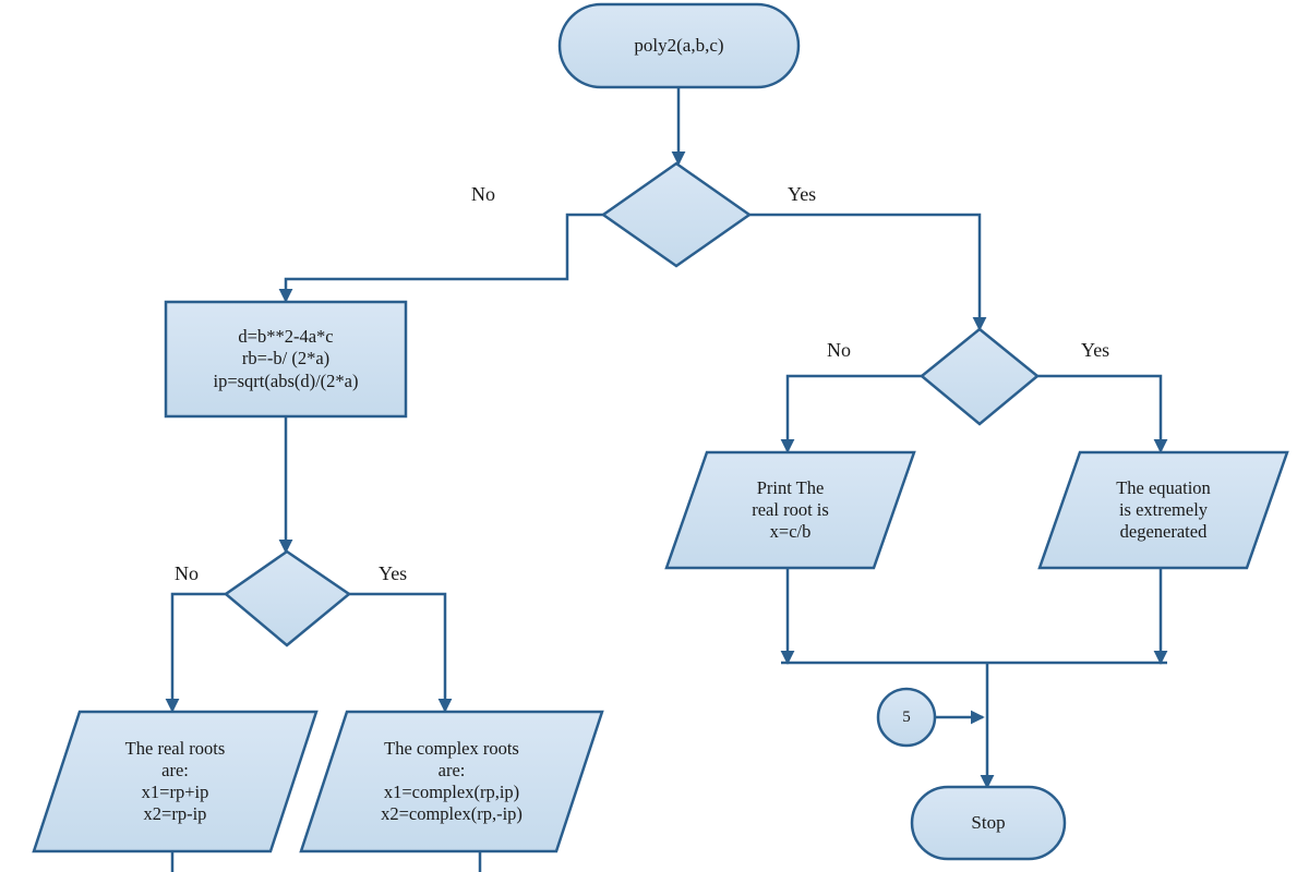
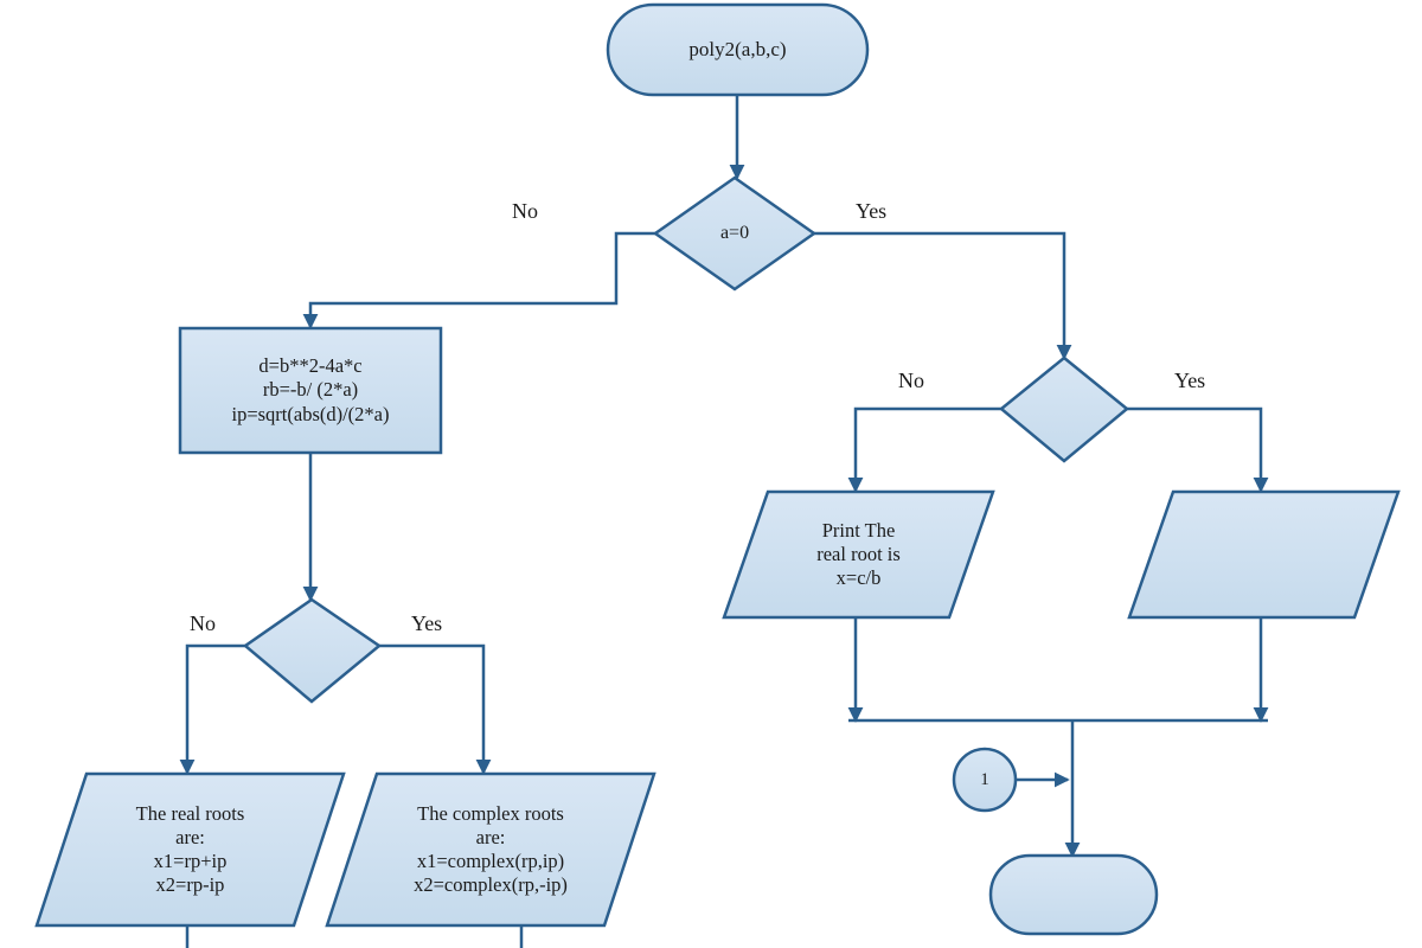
  poly2(a,b,c)
+ a=0
  d=b**2-4a*c
  rb=-b/ (2*a)
  ip=sqrt(abs(d)/(2*a)
  The real roots
  are:
  x1=rp+ip
  x2=rp-ip
  The complex roots
  are:
  x1=complex(rp,ip)
  x2=complex(rp,-ip)
  Print The
  real root is
  x=c/b
- The equation
- is extremely
- degenerated
- 5
+ 1
- Stop
  No
  Yes
  No
  Yes
  No
  Yes
